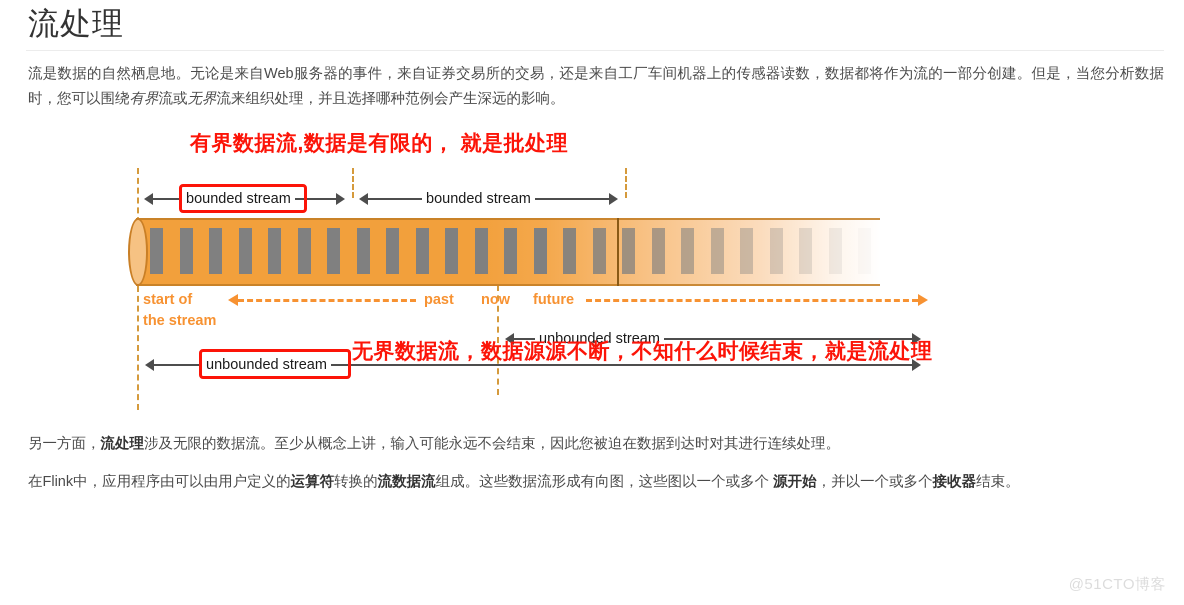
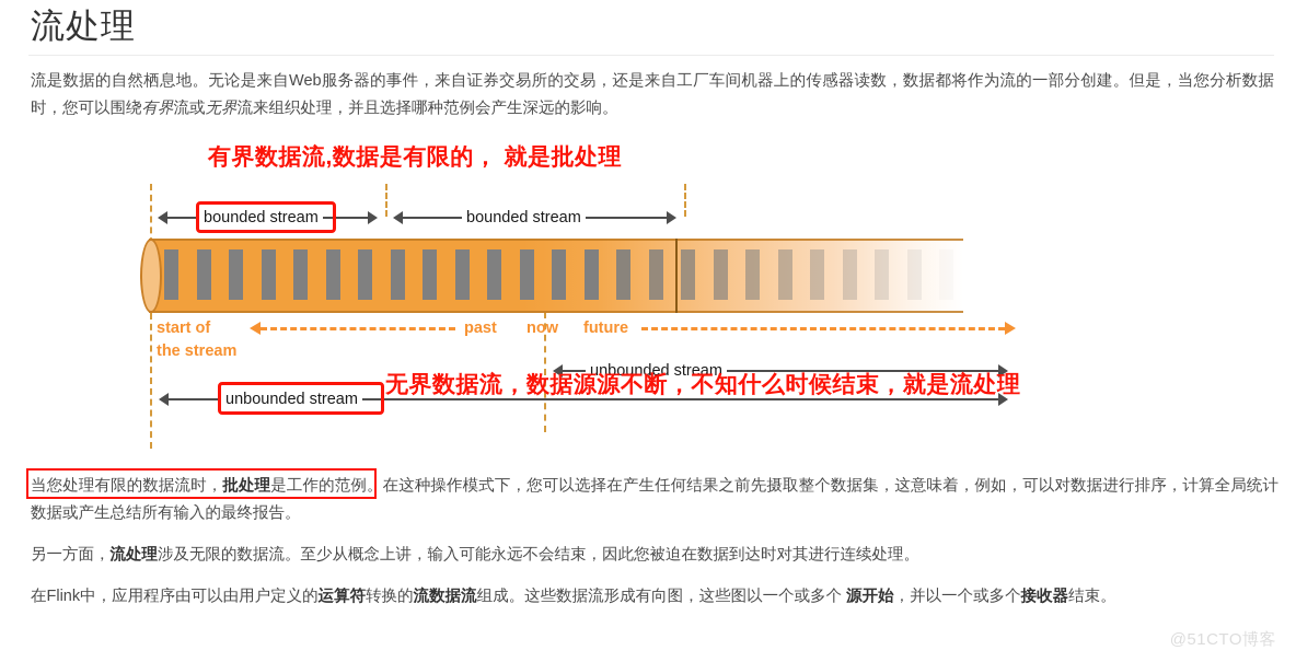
  流处理
  流是数据的自然栖息地。无论是来自Web服务器的事件，来自证券交易所的交易，还是来自工厂车间机器上的传感器读数，数据都将作为流的一部分创建。但是，当您分析数据时，您可以围绕有界流或无界流来组织处理，并且选择哪种范例会产生深远的影响。
  有界数据流,数据是有限的， 就是批处理
  bounded stream
  bounded stream
  start of
  the stream
  past
  now
  future
  unbounded stream
  unbounded stream
  无界数据流，数据源源不断，不知什么时候结束，就是流处理
+ 当您处理有限的数据流时，批处理是工作的范例。在这种操作模式下，您可以选择在产生任何结果之前先摄取整个数据集，这意味着，例如，可以对数据进行排序，计算全局统计数据或产生总结所有输入的最终报告。
  另一方面，流处理涉及无限的数据流。至少从概念上讲，输入可能永远不会结束，因此您被迫在数据到达时对其进行连续处理。
  在Flink中，应用程序由可以由用户定义的运算符转换的流数据流组成。这些数据流形成有向图，这些图以一个或多个 源开始，并以一个或多个接收器结束。
  @51CTO博客
